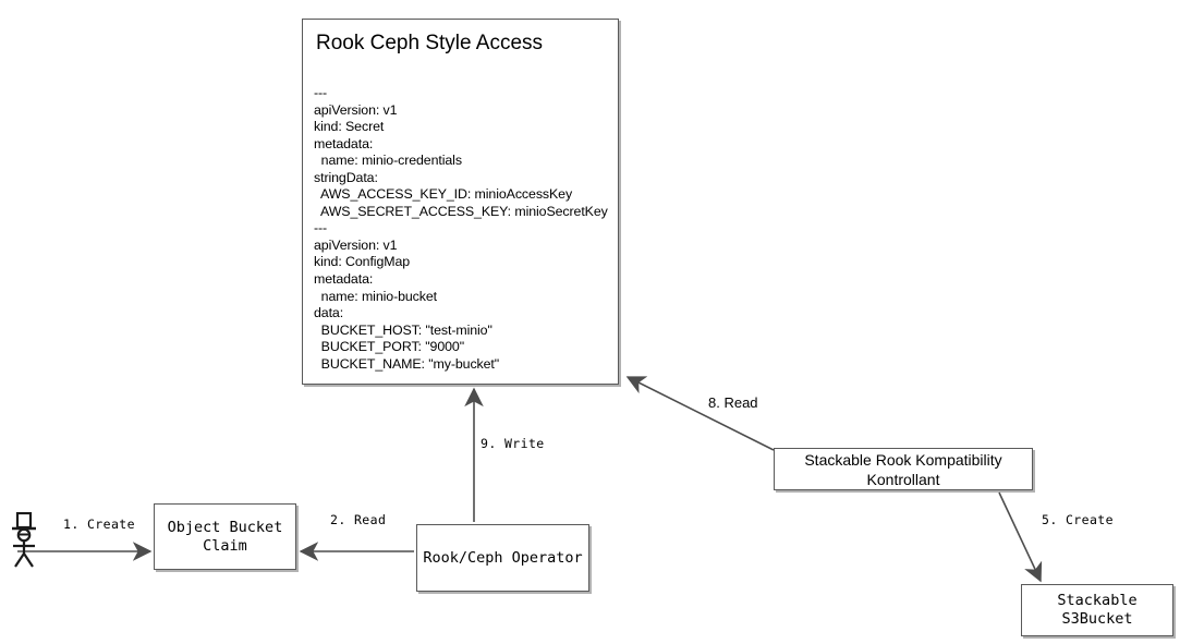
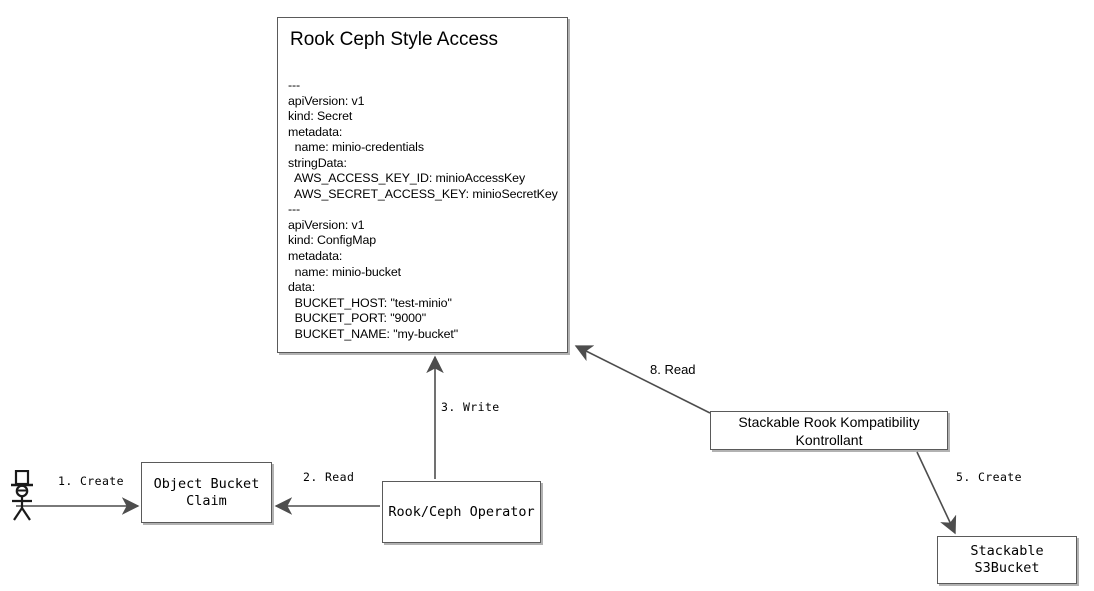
  Rook Ceph Style Access
  ---
  apiVersion: v1
  kind: Secret
  metadata:
  name: minio-credentials
  stringData:
  AWS_ACCESS_KEY_ID: minioAccessKey
  AWS_SECRET_ACCESS_KEY: minioSecretKey
  ---
  apiVersion: v1
  kind: ConfigMap
  metadata:
  name: minio-bucket
  data:
  BUCKET_HOST: "test-minio"
  BUCKET_PORT: "9000"
  BUCKET_NAME: "my-bucket"
  Object Bucket
  Claim
  Rook/Ceph Operator
  Stackable Rook Kompatibility Kontrollant
  Stackable S3Bucket
  1. Create
  2. Read
- 9. Write
+ 3. Write
  8. Read
  5. Create
